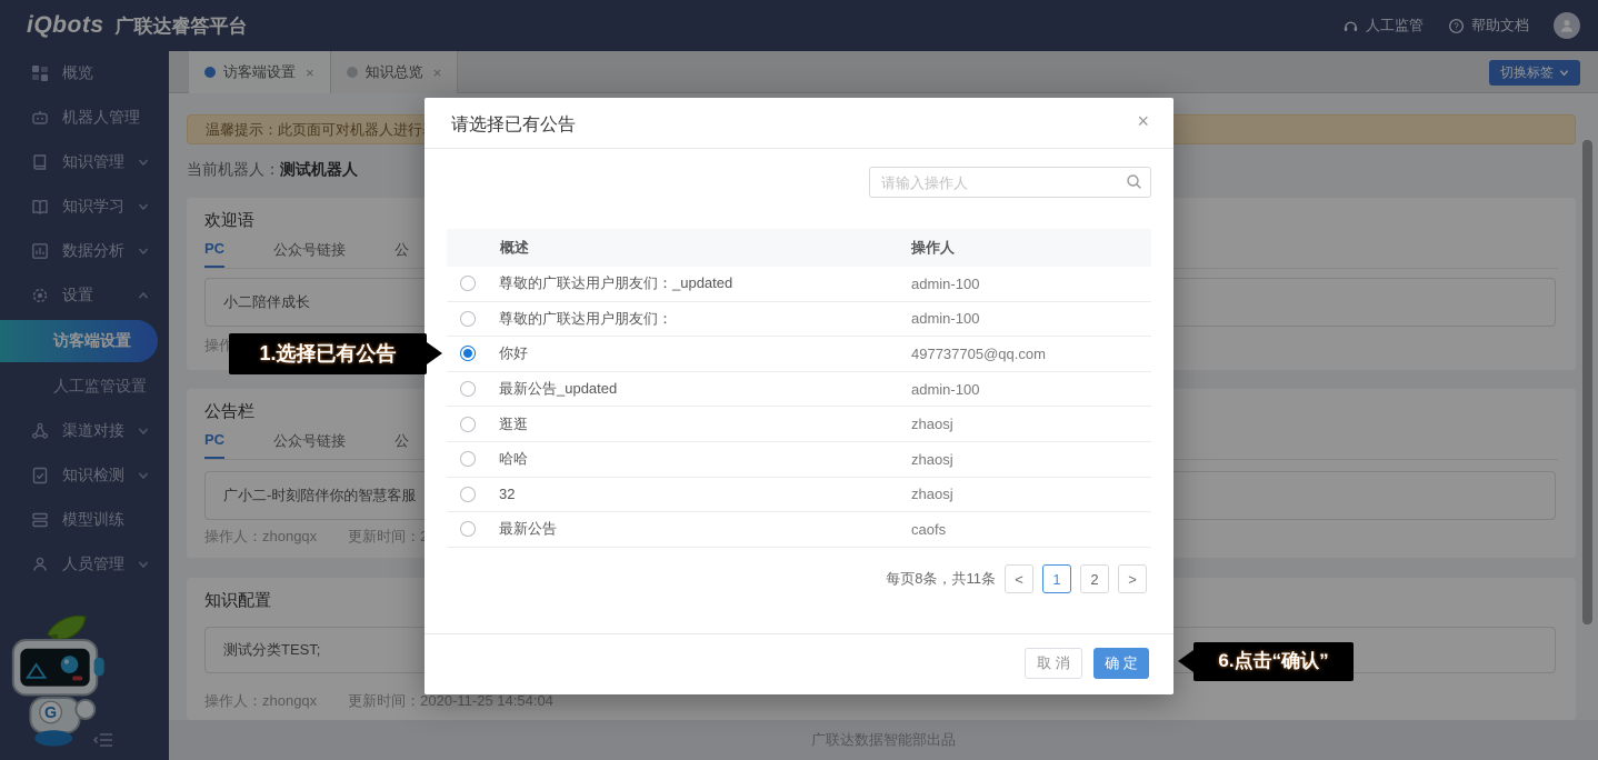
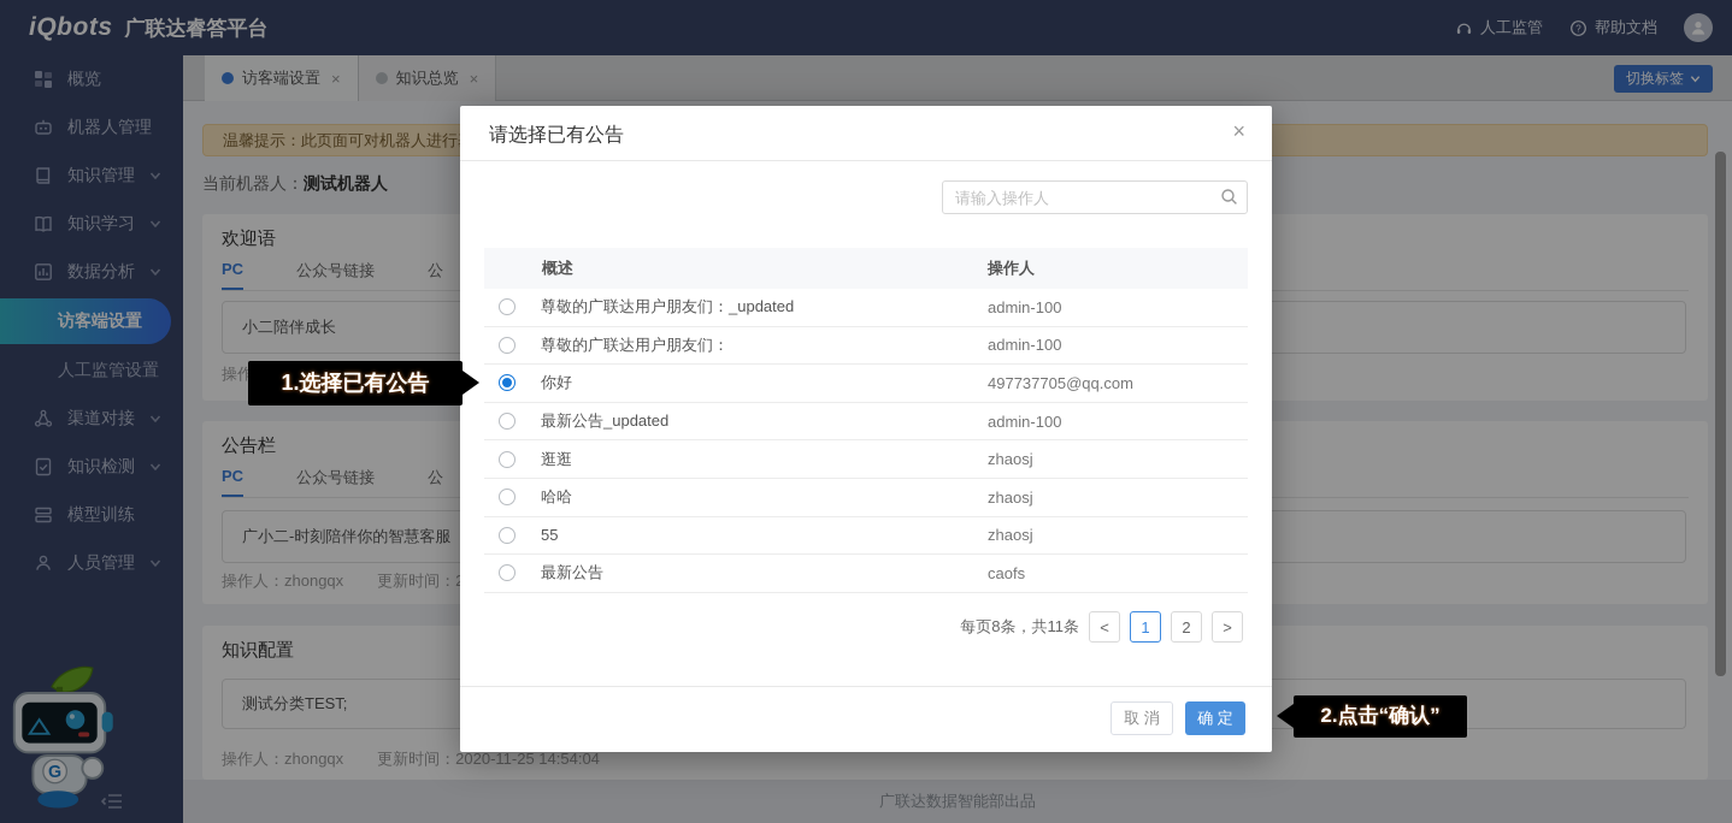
  iQbots
  广联达睿答平台
  人工监管
  ?
  帮助文档
  概览
  机器人管理
  知识管理
  知识学习
  数据分析
- 设置
  访客端设置
  人工监管设置
  渠道对接
  知识检测
  模型训练
  人员管理
  G
  访客端设置
  ×
  知识总览
  ×
  切换标签
  温馨提示：此页面可对机器人进行
  当前机器人：测试机器人
  欢迎语
  PC
  公众号链接
  公
  小二陪伴成长
  公告栏
  PC
  公众号链接
  公
  广小二-时刻陪伴你的智慧客服
  操作人：zhongqx 更新时间：
  知识配置
  测试分类TEST;
  操作人：zhongqx 更新时间：2020-11-25 14:54:04
  广联达数据智能部出品
  请选择已有公告
  ×
  请输入操作人
  概述
  操作人
  尊敬的广联达用户朋友们：_updated
  admin-100
  尊敬的广联达用户朋友们：
  admin-100
  你好
  497737705@qq.com
  最新公告_updated
  admin-100
  逛逛
  zhaosj
  哈哈
  zhaosj
- 32
+ 55
  zhaosj
  最新公告
  caofs
  每页8条，共11条
  <
  1
  2
  >
  取 消
  确 定
  1.选择已有公告
- 6.点击“确认”
+ 2.点击“确认”
